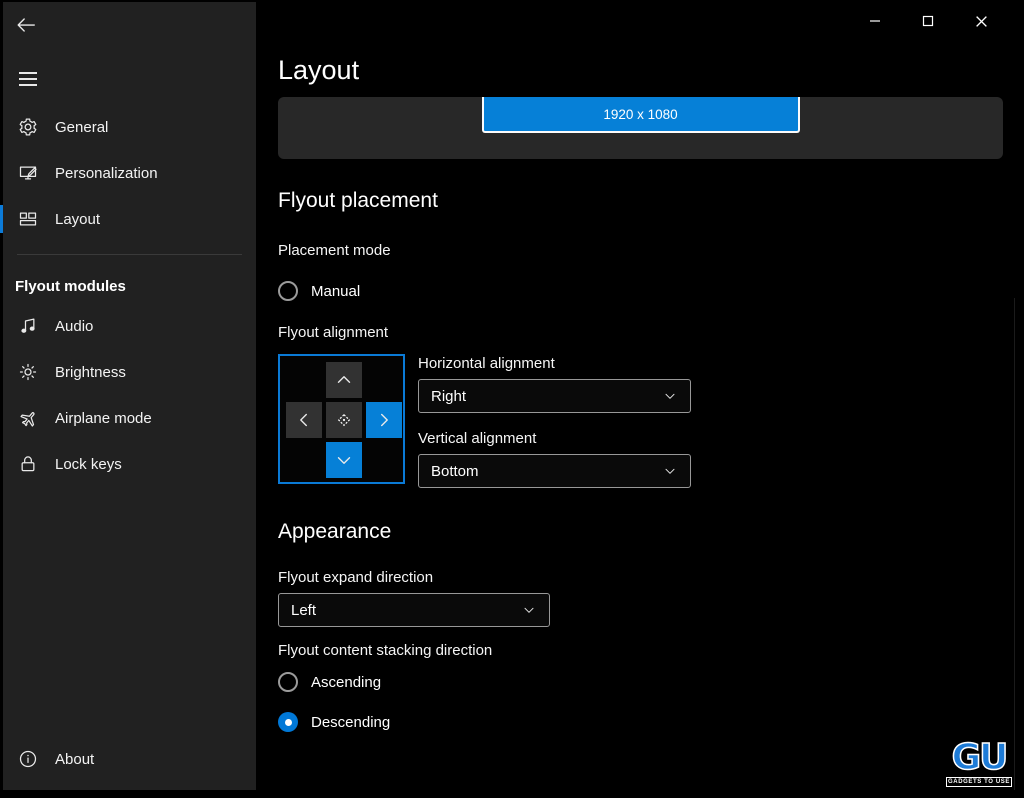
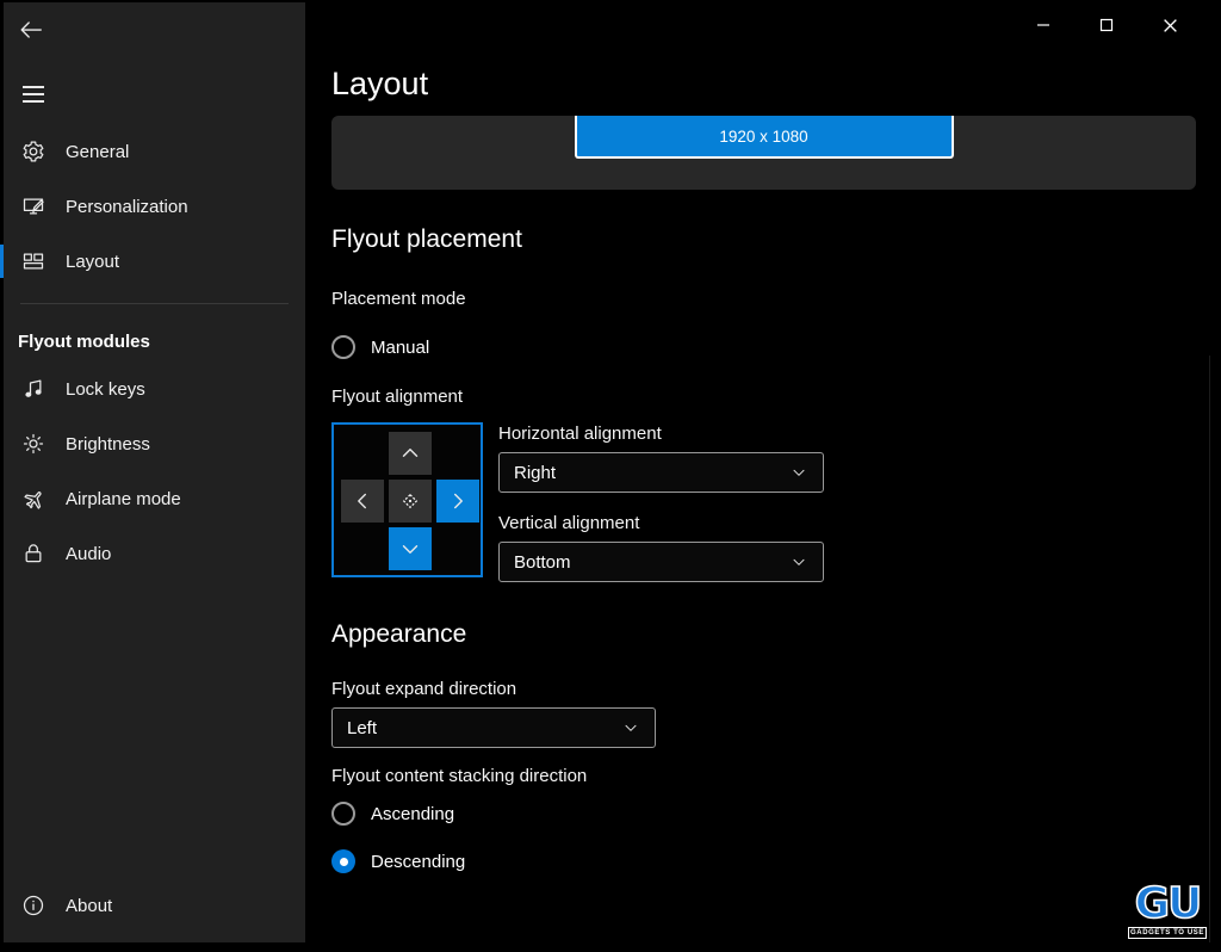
  General
  Personalization
  Layout
  Flyout modules
- Audio
+ Lock keys
  Brightness
  Airplane mode
- Lock keys
+ Audio
  About
  Layout
  1920 x 1080
  Flyout placement
  Placement mode
  Manual
  Flyout alignment
  Horizontal alignment
  Right
  Vertical alignment
  Bottom
  Appearance
  Flyout expand direction
  Left
  Flyout content stacking direction
  Ascending
  Descending
  GU
